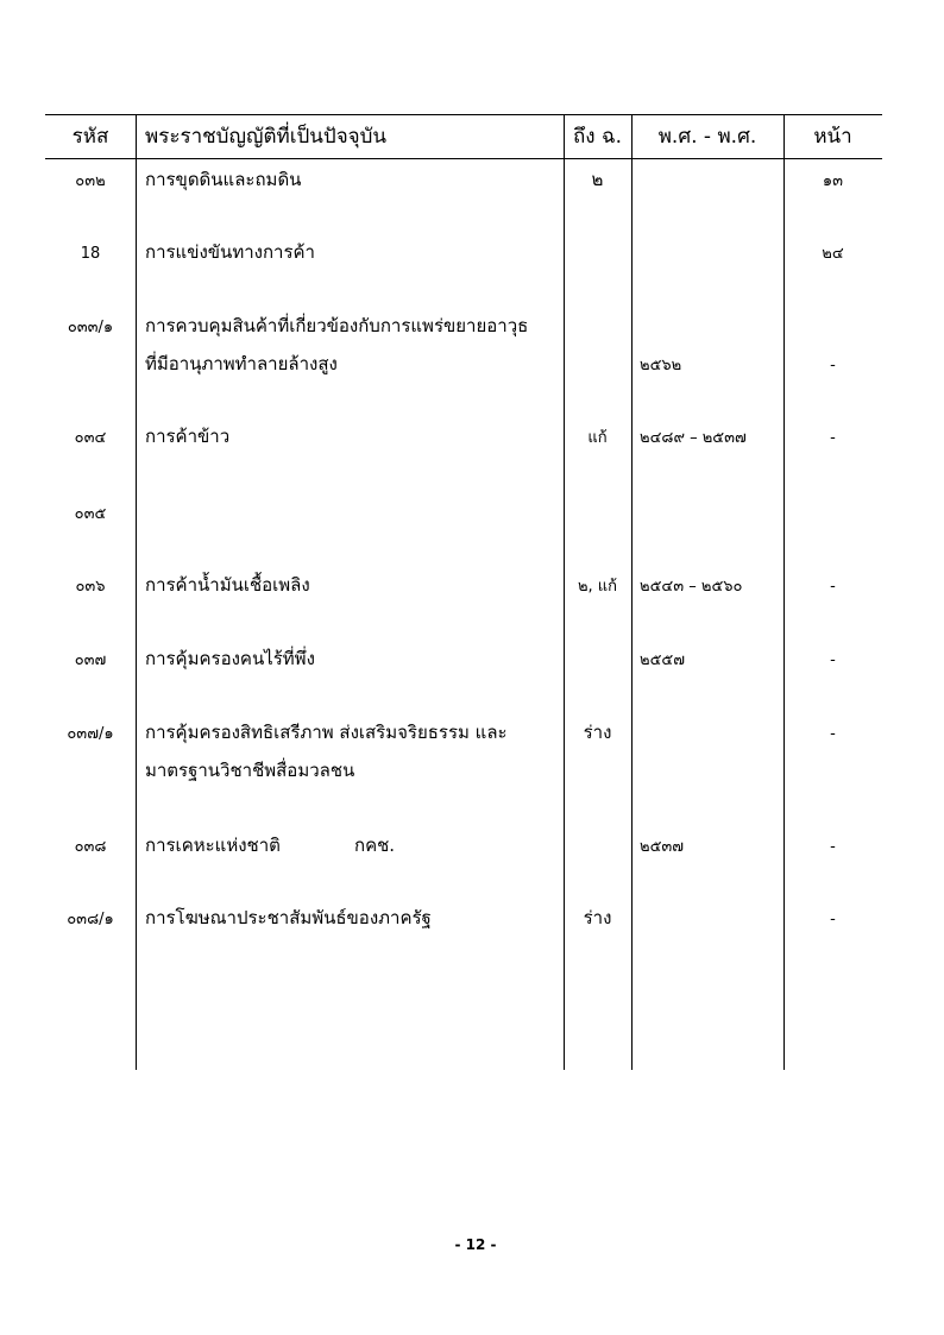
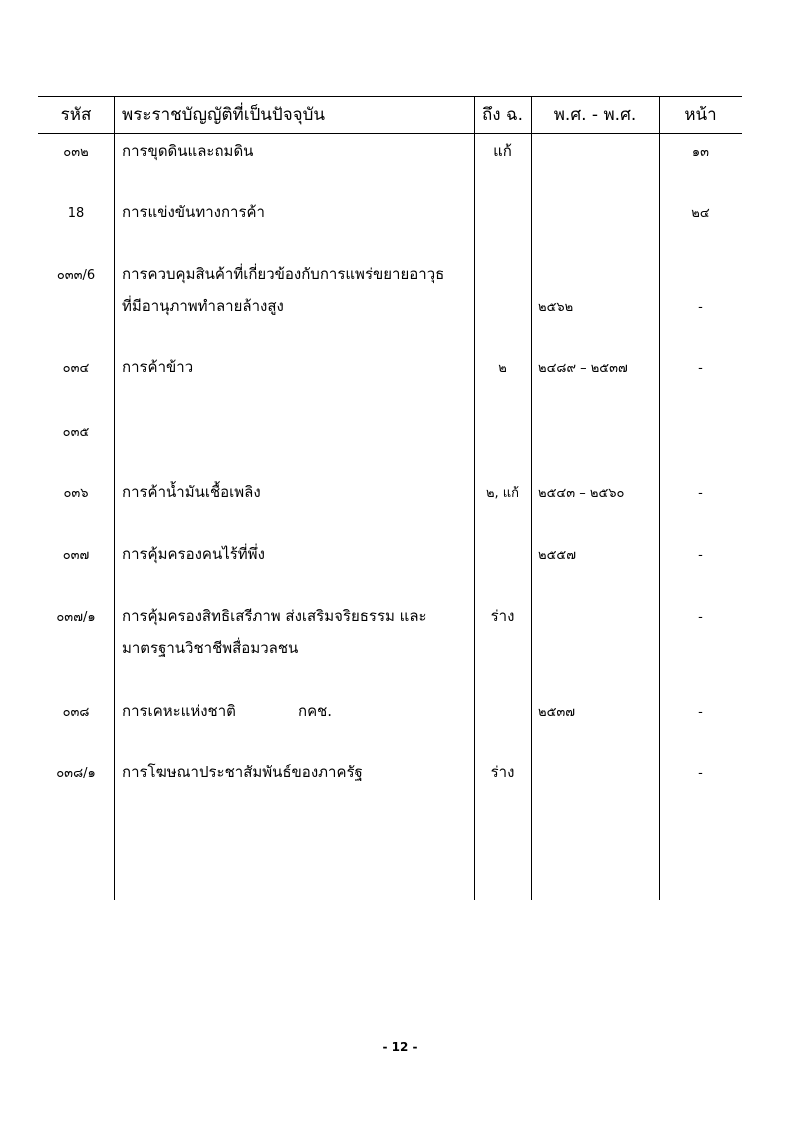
  รหัส
  พระราชบัญญัติที่เป็นปัจจุบัน
  ถึง ฉ.
  พ.ศ. - พ.ศ.
  หน้า
  ๐๓๒
  การขุดดินและถมดิน
- ๒
+ แก้
  ๑๓
  18
  การแข่งขันทางการค้า
  ๒๔
- ๐๓๓/๑
+ ๐๓๓/6
  การควบคุมสินค้าที่เกี่ยวข้องกับการแพร่ขยายอาวุธ
  ที่มีอานุภาพทำลายล้างสูง
  ๒๕๖๒
  -
  ๐๓๔
  การค้าข้าว
- แก้
+ ๒
  ๒๔๘๙ – ๒๕๓๗
  -
  ๐๓๕
  ๐๓๖
  การค้าน้ำมันเชื้อเพลิง
  ๒, แก้
  ๒๕๔๓ – ๒๕๖๐
  -
  ๐๓๗
  การคุ้มครองคนไร้ที่พึ่ง
  ๒๕๕๗
  -
  ๐๓๗/๑
  การคุ้มครองสิทธิเสรีภาพ ส่งเสริมจริยธรรม และ
  มาตรฐานวิชาชีพสื่อมวลชน
  ร่าง
  -
  ๐๓๘
  การเคหะแห่งชาติ
  กคช.
  ๒๕๓๗
  -
  ๐๓๘/๑
  การโฆษณาประชาสัมพันธ์ของภาครัฐ
  ร่าง
  -
  - 12 -
